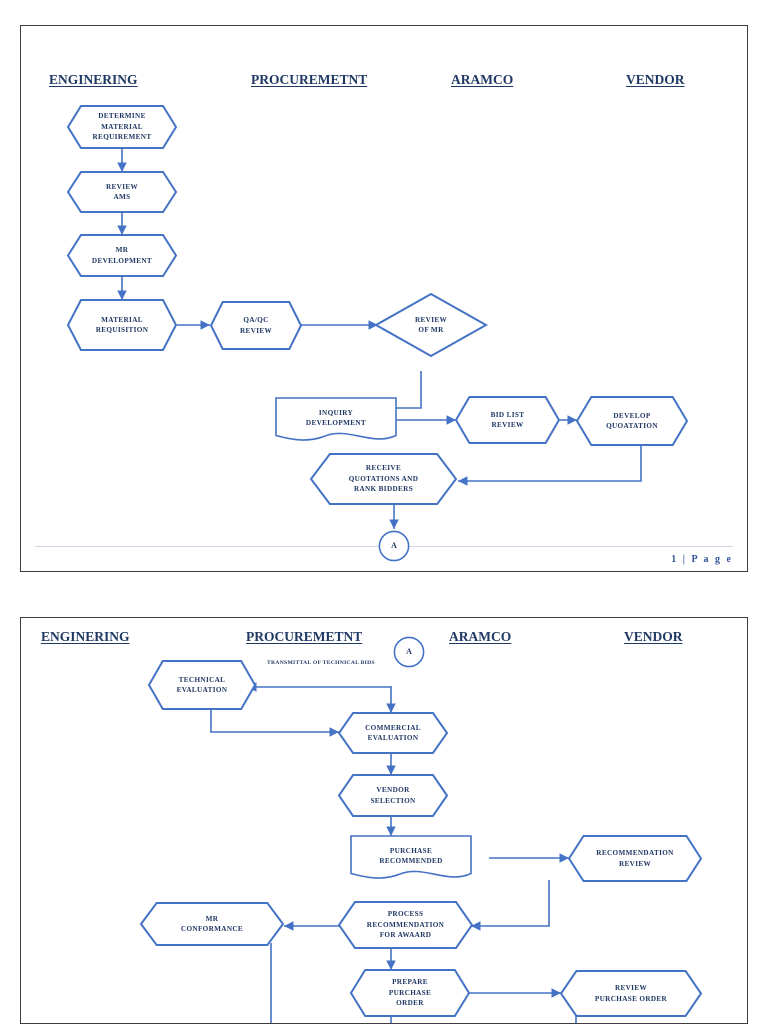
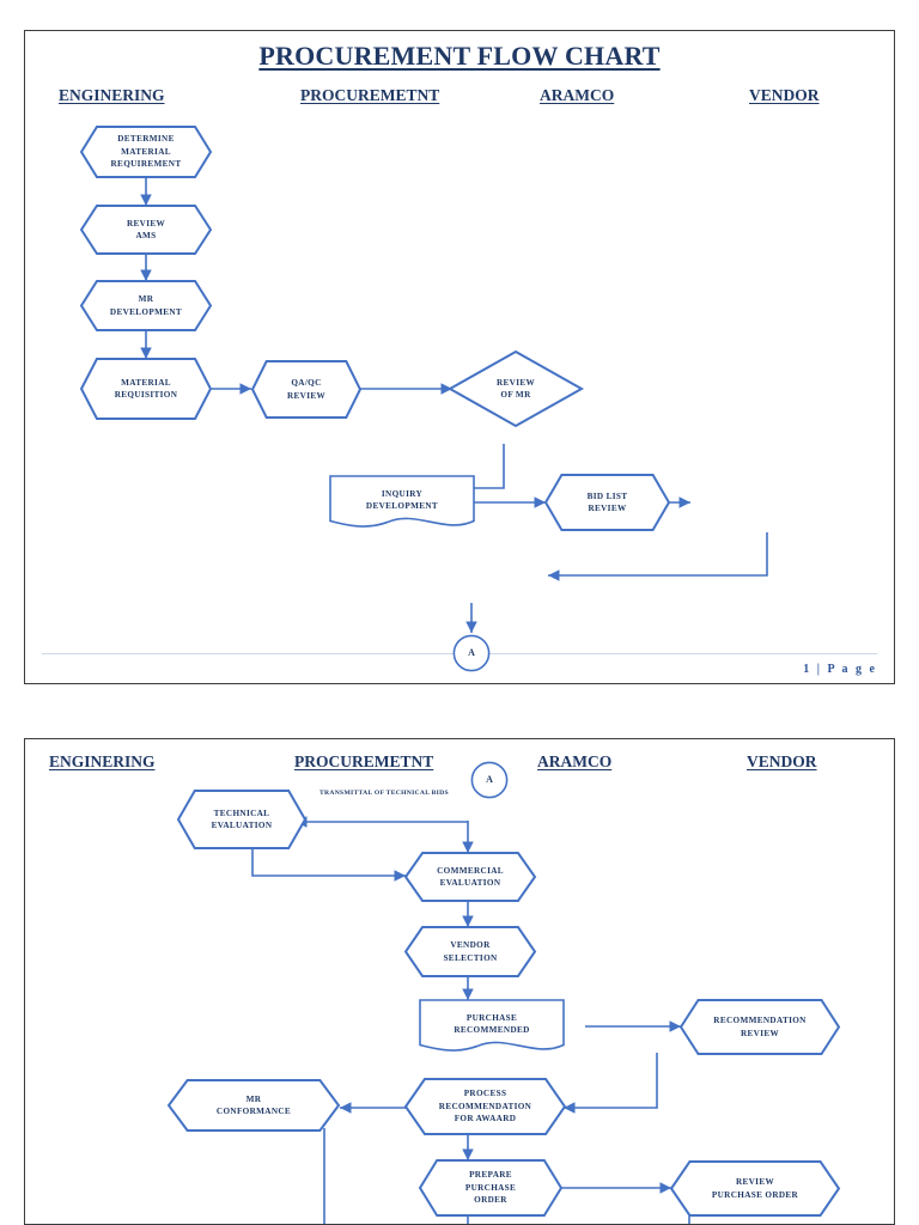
+ PROCUREMENT FLOW CHART
  ENGINERING
  PROCUREMETNT
  ARAMCO
  VENDOR
  DETERMINE
  MATERIAL
  REQUIREMENT
  REVIEW
  AMS
  MR
  DEVELOPMENT
  MATERIAL
  REQUISITION
  QA/QC
  REVIEW
  REVIEW
  OF MR
  INQUIRY
  DEVELOPMENT
  BID LIST
  REVIEW
- DEVELOP
- QUOATATION
- RECEIVE
- QUOTATIONS AND
- RANK BIDDERS
  A
  1 | P a g e
  ENGINERING
  PROCUREMETNT
  ARAMCO
  VENDOR
  A
  TECHNICAL
  EVALUATION
  COMMERCIAL
  EVALUATION
  VENDOR
  SELECTION
  PURCHASE
  RECOMMENDED
  RECOMMENDATION
  REVIEW
  MR
  CONFORMANCE
  PROCESS
  RECOMMENDATION
  FOR AWAARD
  PREPARE
  PURCHASE
  ORDER
  REVIEW
  PURCHASE ORDER
